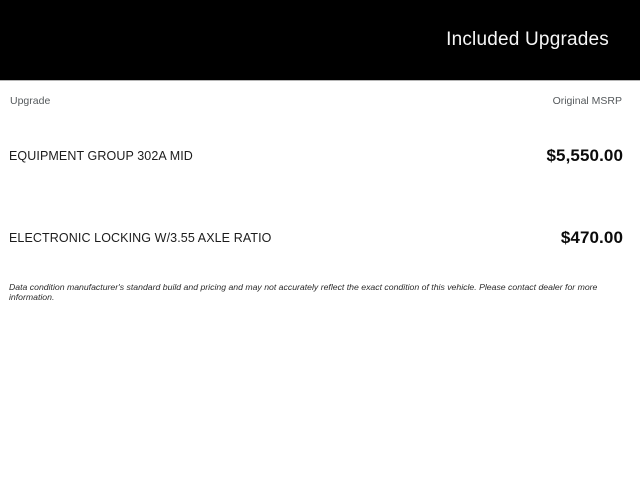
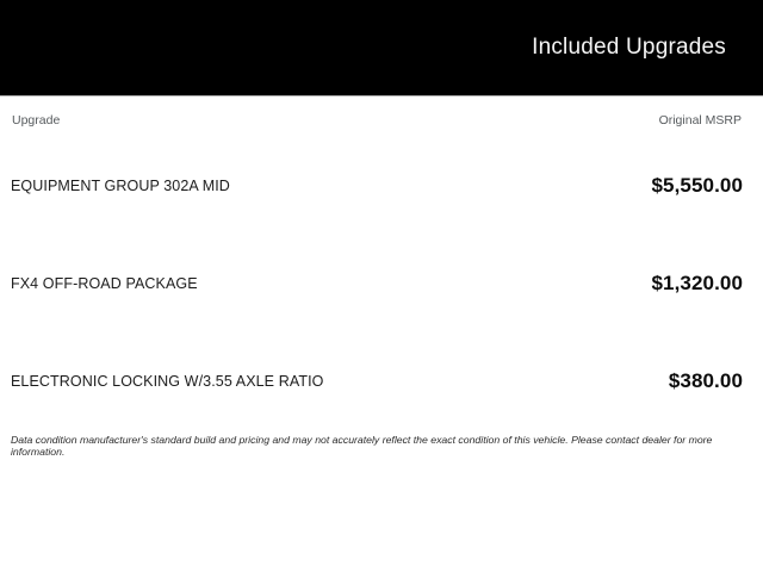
  Included Upgrades
  Upgrade
  Original MSRP
  EQUIPMENT GROUP 302A MID
  $5,550.00
+ FX4 OFF-ROAD PACKAGE
+ $1,320.00
  ELECTRONIC LOCKING W/3.55 AXLE RATIO
- $470.00
+ $380.00
  Data condition manufacturer's standard build and pricing and may not accurately reflect the exact condition of this vehicle. Please contact dealer for more information.
